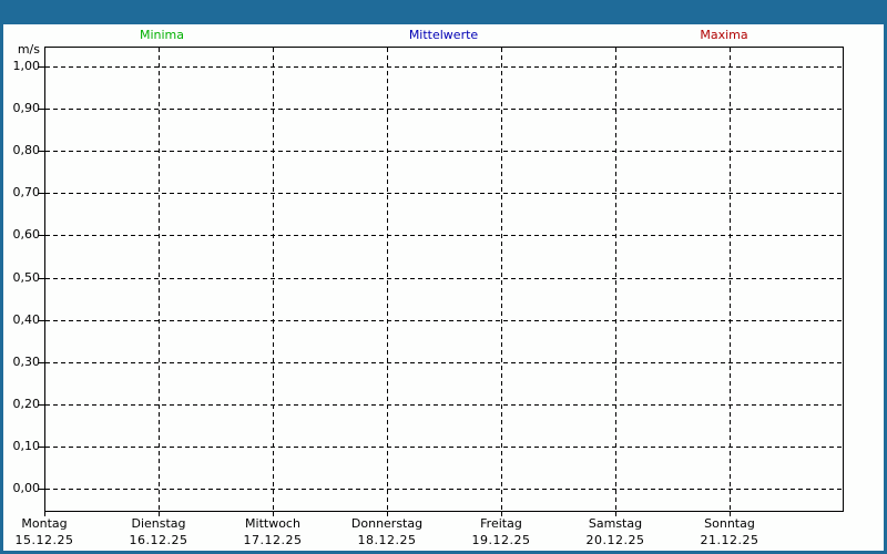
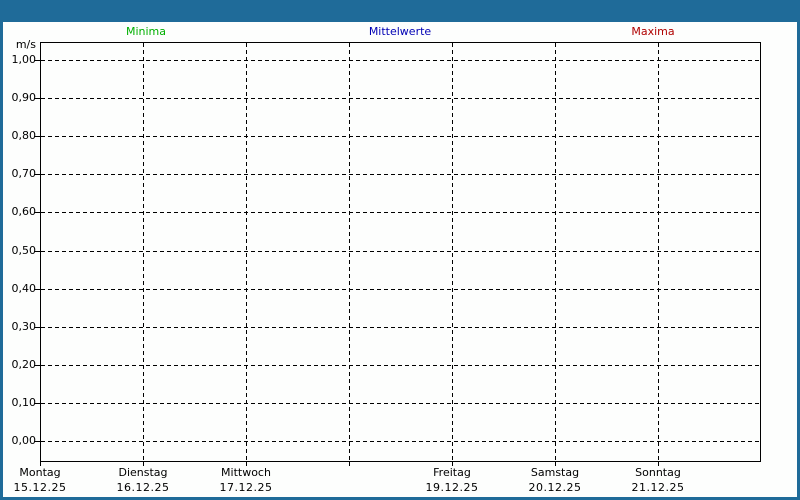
  Minima
  Mittelwerte
  Maxima
  m/s
  1,00
  0,90
  0,80
  0,70
  0,60
  0,50
  0,40
  0,30
  0,20
  0,10
  0,00
  Montag
  15.12.25
  Dienstag
  16.12.25
  Mittwoch
  17.12.25
- Donnerstag
- 18.12.25
  Freitag
  19.12.25
  Samstag
  20.12.25
  Sonntag
  21.12.25
